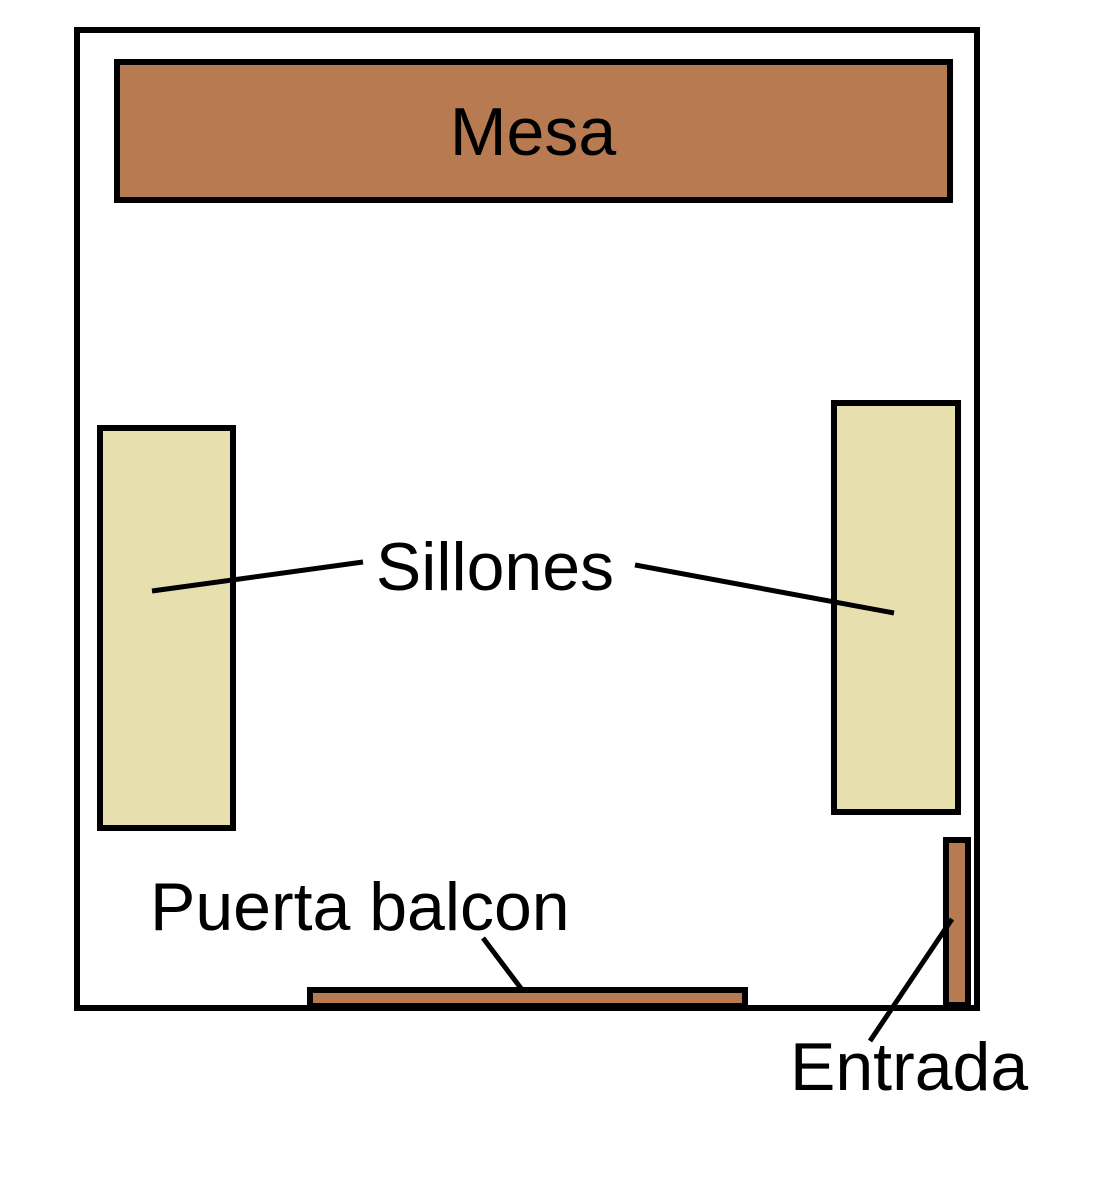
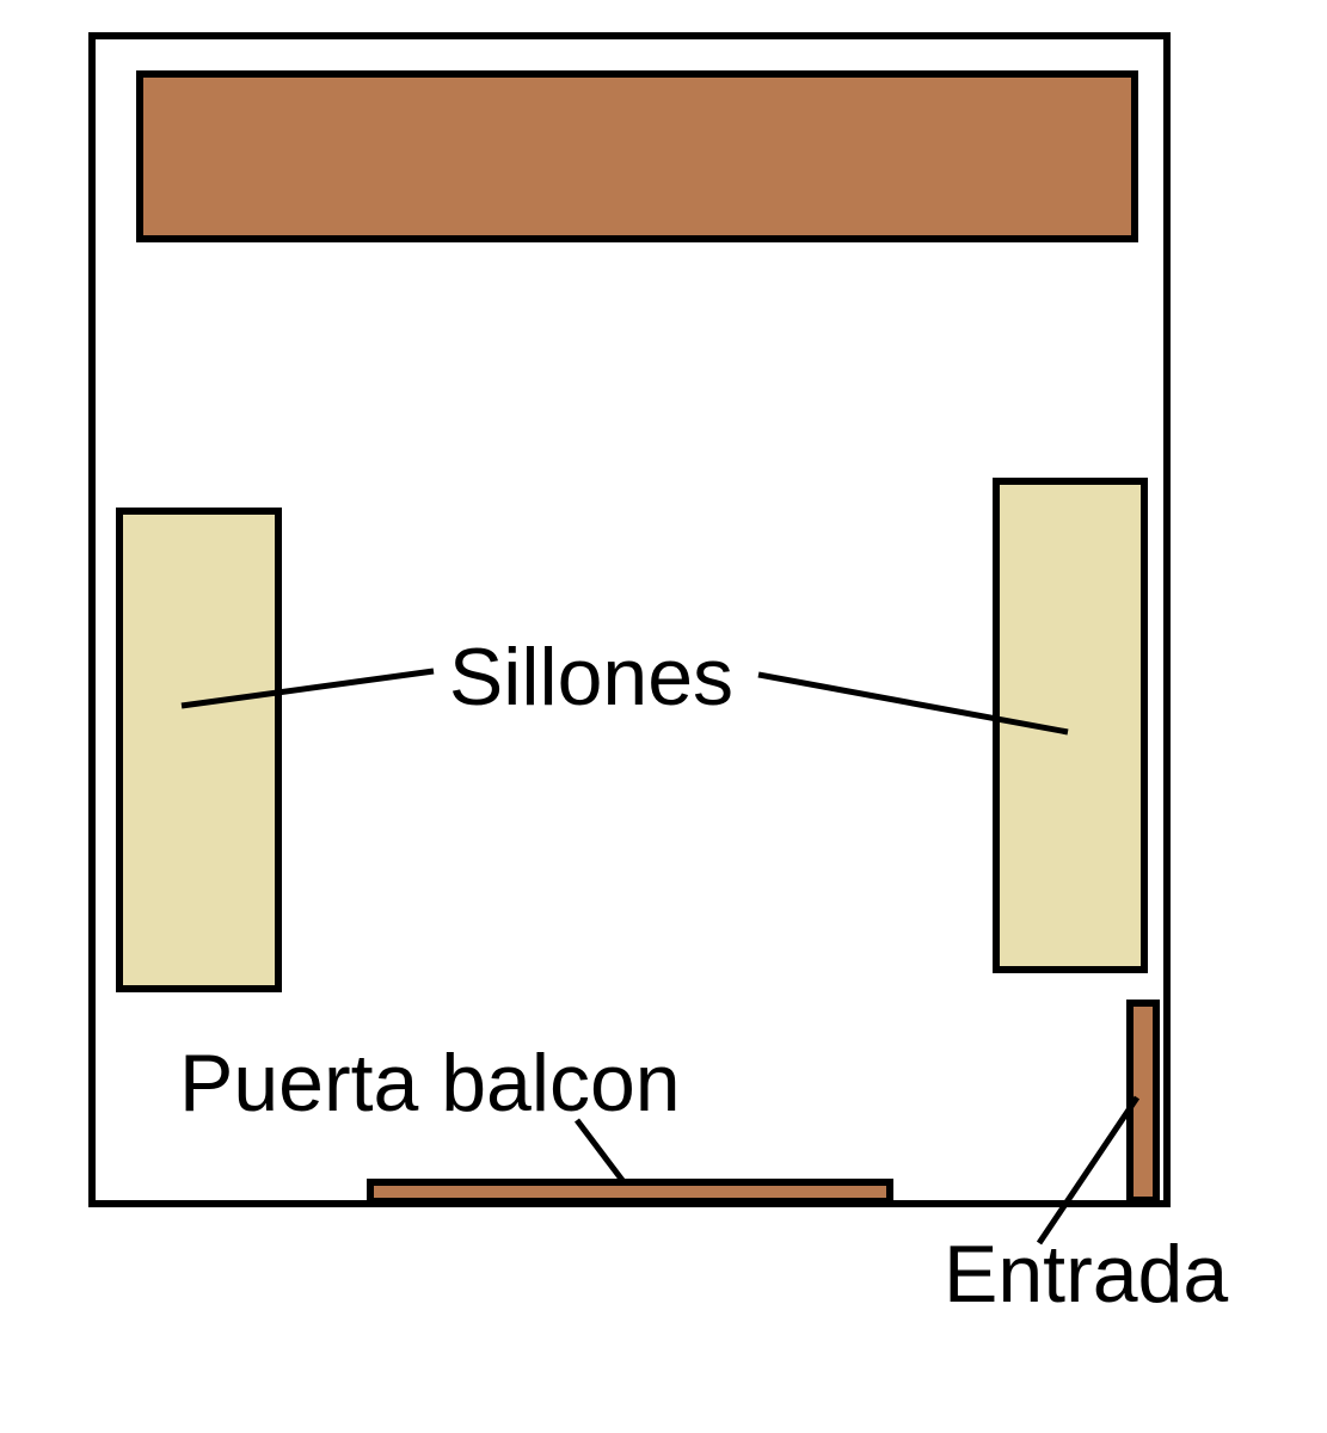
- Mesa
  Sillones
  Puerta balcon
  Entrada
